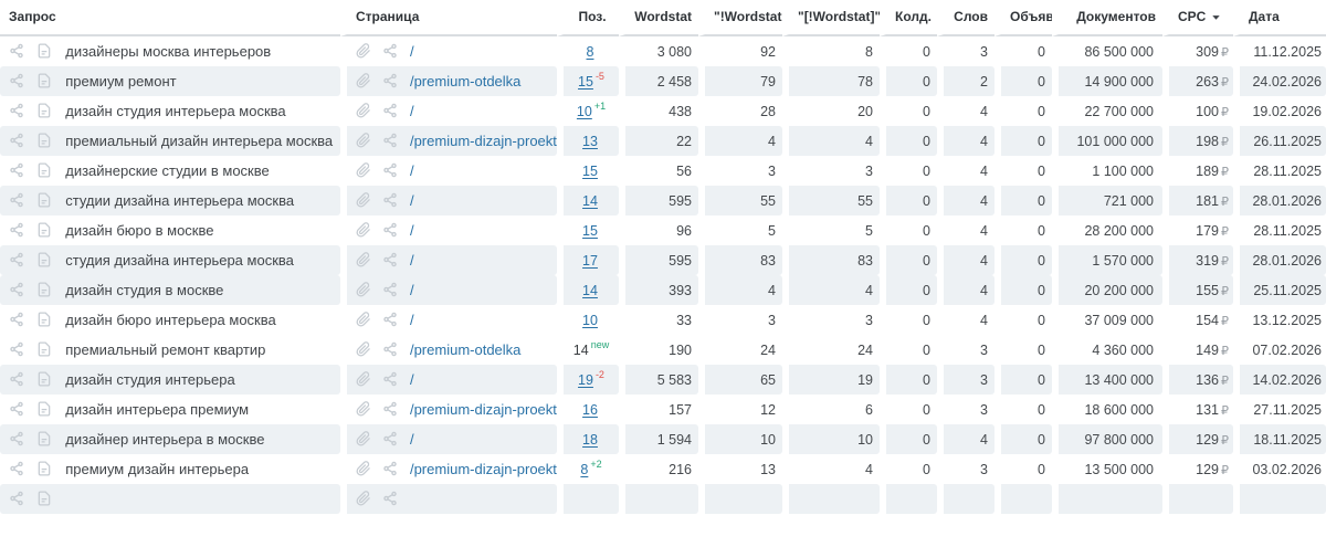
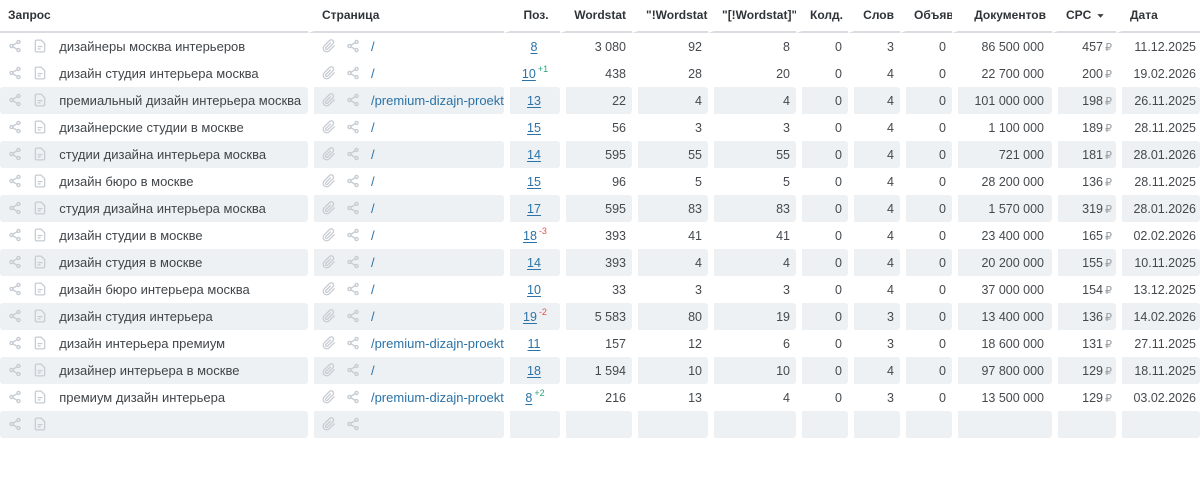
  Запрос	Страница	Поз.	Wordstat	"!Wordstat	"[!Wordstat]"	Колд.	Слов	Объяв	Документов	CPC	Дата
- дизайнеры москва интерьеров	/	8	3 080	92	8	0	3	0	86 500 000	309 ₽	11.12.2025
+ дизайнеры москва интерьеров	/	8	3 080	92	8	0	3	0	86 500 000	457 ₽	11.12.2025
- премиум ремонт	/premium-otdelka	15 -5	2 458	79	78	0	2	0	14 900 000	263 ₽	24.02.2026
- дизайн студия интерьера москва	/	10 +1	438	28	20	0	4	0	22 700 000	100 ₽	19.02.2026
+ дизайн студия интерьера москва	/	10 +1	438	28	20	0	4	0	22 700 000	200 ₽	19.02.2026
  премиальный дизайн интерьера москва	/premium-dizajn-proekt	13	22	4	4	0	4	0	101 000 000	198 ₽	26.11.2025
  дизайнерские студии в москве	/	15	56	3	3	0	4	0	1 100 000	189 ₽	28.11.2025
  студии дизайна интерьера москва	/	14	595	55	55	0	4	0	721 000	181 ₽	28.01.2026
- дизайн бюро в москве	/	15	96	5	5	0	4	0	28 200 000	179 ₽	28.11.2025
+ дизайн бюро в москве	/	15	96	5	5	0	4	0	28 200 000	136 ₽	28.11.2025
  студия дизайна интерьера москва	/	17	595	83	83	0	4	0	1 570 000	319 ₽	28.01.2026
+ дизайн студии в москве	/	18 -3	393	41	41	0	4	0	23 400 000	165 ₽	02.02.2026
- дизайн студия в москве	/	14	393	4	4	0	4	0	20 200 000	155 ₽	25.11.2025
+ дизайн студия в москве	/	14	393	4	4	0	4	0	20 200 000	155 ₽	10.11.2025
- дизайн бюро интерьера москва	/	10	33	3	3	0	4	0	37 009 000	154 ₽	13.12.2025
+ дизайн бюро интерьера москва	/	10	33	3	3	0	4	0	37 000 000	154 ₽	13.12.2025
- премиальный ремонт квартир	/premium-otdelka	14 new	190	24	24	0	3	0	4 360 000	149 ₽	07.02.2026
- дизайн студия интерьера	/	19 -2	5 583	65	19	0	3	0	13 400 000	136 ₽	14.02.2026
+ дизайн студия интерьера	/	19 -2	5 583	80	19	0	3	0	13 400 000	136 ₽	14.02.2026
- дизайн интерьера премиум	/premium-dizajn-proekt	16	157	12	6	0	3	0	18 600 000	131 ₽	27.11.2025
+ дизайн интерьера премиум	/premium-dizajn-proekt	11	157	12	6	0	3	0	18 600 000	131 ₽	27.11.2025
  дизайнер интерьера в москве	/	18	1 594	10	10	0	4	0	97 800 000	129 ₽	18.11.2025
  премиум дизайн интерьера	/premium-dizajn-proekt	8 +2	216	13	4	0	3	0	13 500 000	129 ₽	03.02.2026
